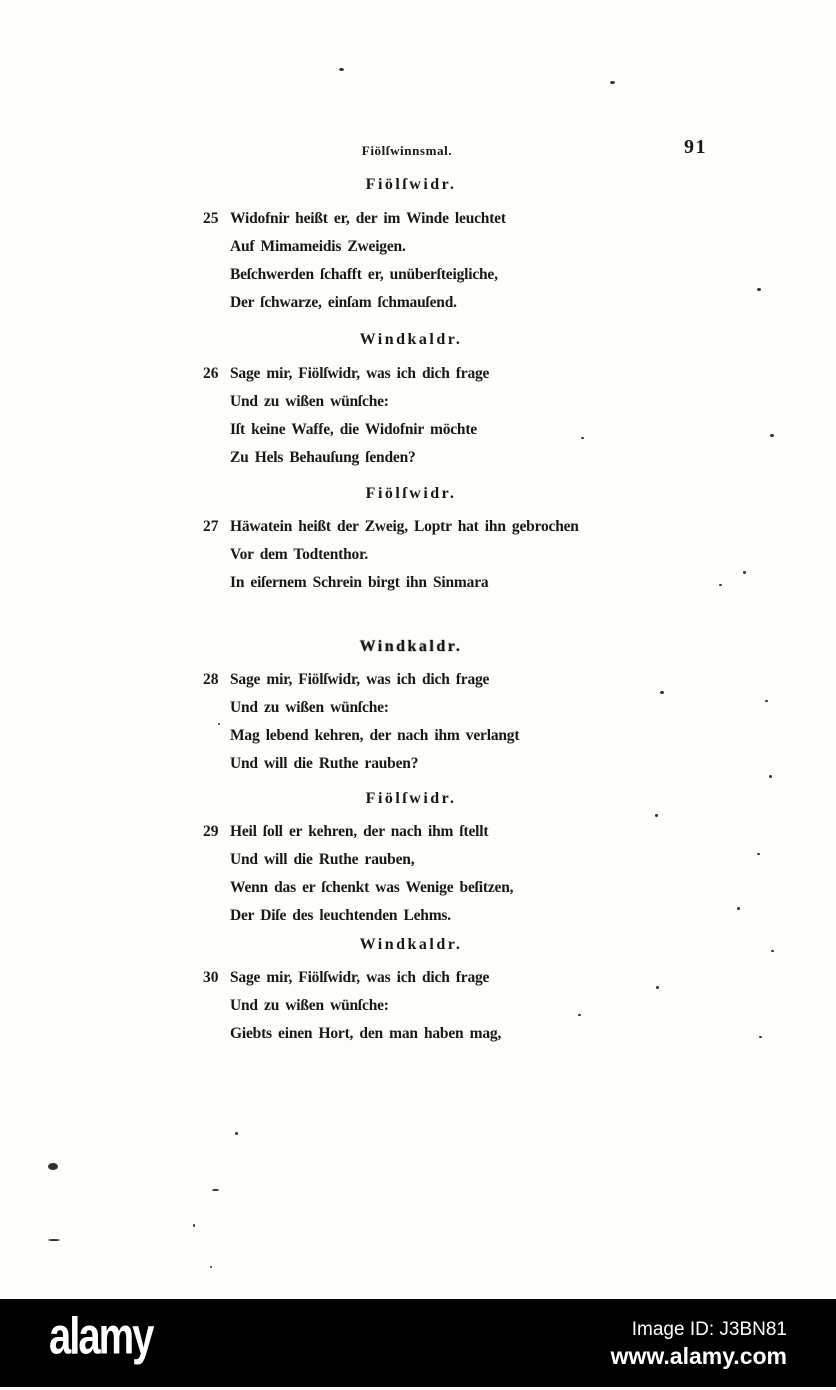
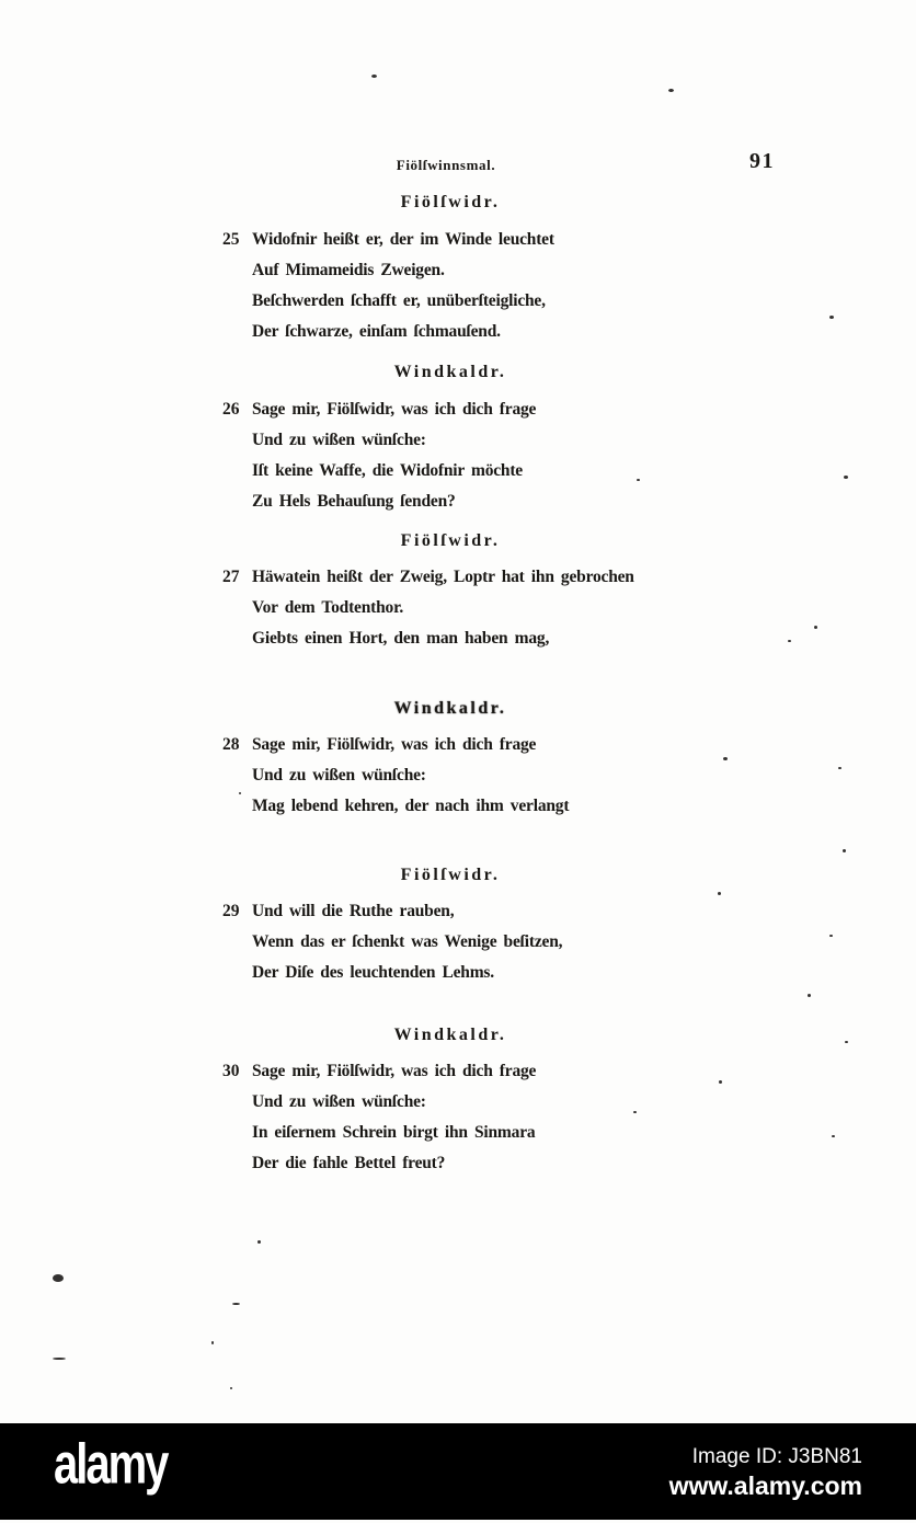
  Fiölſwinnsmal.
  91
  Fiölſwidr.
  25
  Widofnir heißt er, der im Winde leuchtet
  Auf Mimameidis Zweigen.
  Beſchwerden ſchafft er, unüberſteigliche,
  Der ſchwarze, einſam ſchmauſend.
  Windkaldr.
  26
  Sage mir, Fiölſwidr, was ich dich frage
  Und zu wißen wünſche:
  Iſt keine Waffe, die Widofnir möchte
  Zu Hels Behauſung ſenden?
  Fiölſwidr.
  27
  Häwatein heißt der Zweig, Loptr hat ihn gebrochen
  Vor dem Todtenthor.
- In eiſernem Schrein birgt ihn Sinmara
+ Giebts einen Hort, den man haben mag,
  Windkaldr.
  28
  Sage mir, Fiölſwidr, was ich dich frage
  Und zu wißen wünſche:
  Mag lebend kehren, der nach ihm verlangt
- Und will die Ruthe rauben?
  Fiölſwidr.
  29
- Heil ſoll er kehren, der nach ihm ſtellt
  Und will die Ruthe rauben,
  Wenn das er ſchenkt was Wenige beſitzen,
  Der Diſe des leuchtenden Lehms.
  Windkaldr.
  30
  Sage mir, Fiölſwidr, was ich dich frage
  Und zu wißen wünſche:
- Giebts einen Hort, den man haben mag,
+ In eiſernem Schrein birgt ihn Sinmara
+ Der die fahle Bettel freut?
  alamy
  Image ID: J3BN81
  www.alamy.com
